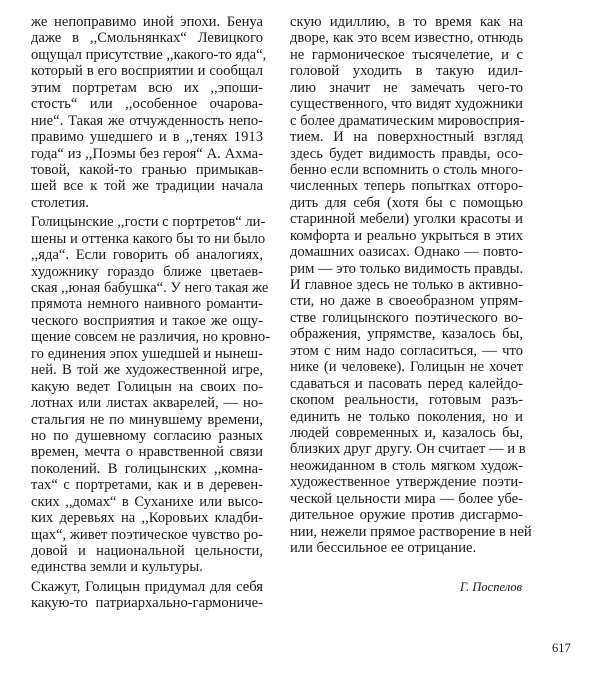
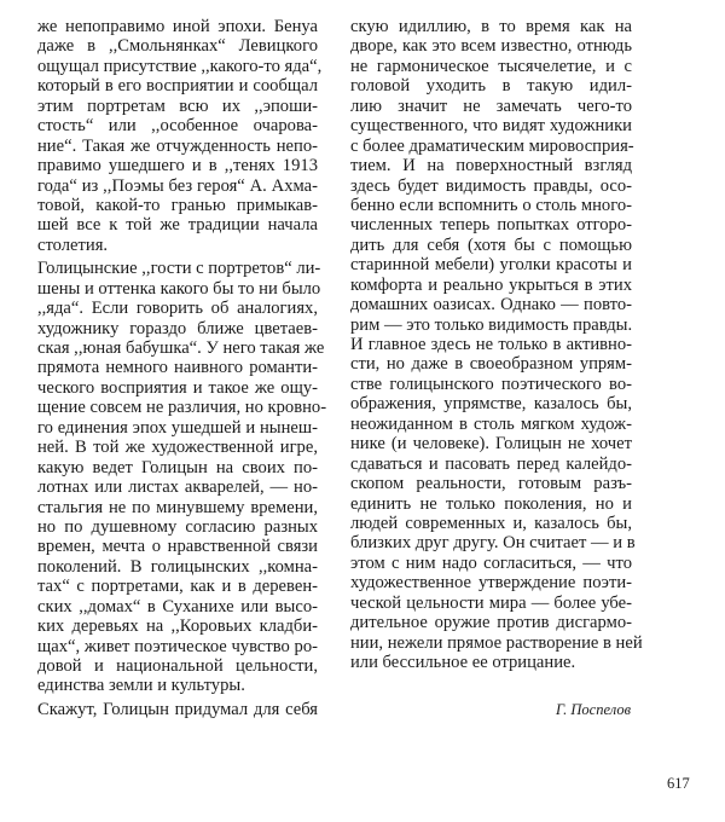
  же непоправимо иной эпохи. Бенуа
  даже в ,,Смольнянках“ Левицкого
  ощущал присутствие ,,какого-то яда“,
  который в его восприятии и сообщал
  этим портретам всю их ,,эпоши-
  стость“ или ,,особенное очарова-
  ние“. Такая же отчужденность непо-
  правимо ушедшего и в ,,тенях 1913
  года“ из ,,Поэмы без героя“ А. Ахма-
  товой, какой-то гранью примыкав-
  шей все к той же традиции начала
  столетия.
  Голицынские ,,гости с портретов“ ли-
  шены и оттенка какого бы то ни было
  ,,яда“. Если говорить об аналогиях,
  художнику гораздо ближе цветаев-
  ская ,,юная бабушка“. У него такая же
  прямота немного наивного романти-
  ческого восприятия и такое же ощу-
  щение совсем не различия, но кровно-
  го единения эпох ушедшей и нынеш-
  ней. В той же художественной игре,
  какую ведет Голицын на своих по-
  лотнах или листах акварелей, — но-
  стальгия не по минувшему времени,
  но по душевному согласию разных
  времен, мечта о нравственной связи
  поколений. В голицынских ,,комна-
  тах“ с портретами, как и в деревен-
  ских ,,домах“ в Суханихе или высо-
  ких деревьях на ,,Коровьих кладби-
  щах“, живет поэтическое чувство ро-
  довой и национальной цельности,
  единства земли и культуры.
  Скажут, Голицын придумал для себя
- какую-то патриархально-гармониче-
  скую идиллию, в то время как на
  дворе, как это всем известно, отнюдь
  не гармоническое тысячелетие, и с
  головой уходить в такую идил-
  лию значит не замечать чего-то
  существенного, что видят художники
  с более драматическим мировосприя-
  тием. И на поверхностный взгляд
  здесь будет видимость правды, осо-
  бенно если вспомнить о столь много-
  численных теперь попытках отгоро-
  дить для себя (хотя бы с помощью
  старинной мебели) уголки красоты и
  комфорта и реально укрыться в этих
  домашних оазисах. Однако — повто-
  рим — это только видимость правды.
  И главное здесь не только в активно-
  сти, но даже в своеобразном упрям-
  стве голицынского поэтического во-
  ображения, упрямстве, казалось бы,
- этом с ним надо согласиться, — что
+ неожиданном в столь мягком худож-
  нике (и человеке). Голицын не хочет
  сдаваться и пасовать перед калейдо-
  скопом реальности, готовым разъ-
  единить не только поколения, но и
  людей современных и, казалось бы,
  близких друг другу. Он считает — и в
- неожиданном в столь мягком худож-
+ этом с ним надо согласиться, — что
  художественное утверждение поэти-
  ческой цельности мира — более убе-
  дительное оружие против дисгармо-
  нии, нежели прямое растворение в ней
  или бессильное ее отрицание.
  Г. Поспелов
  617
